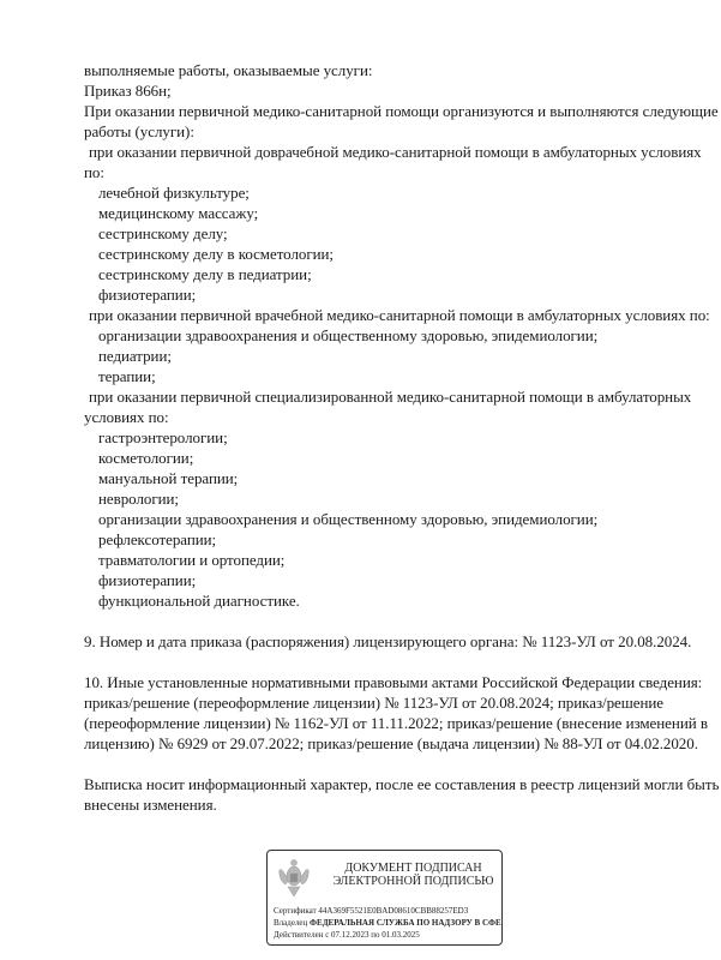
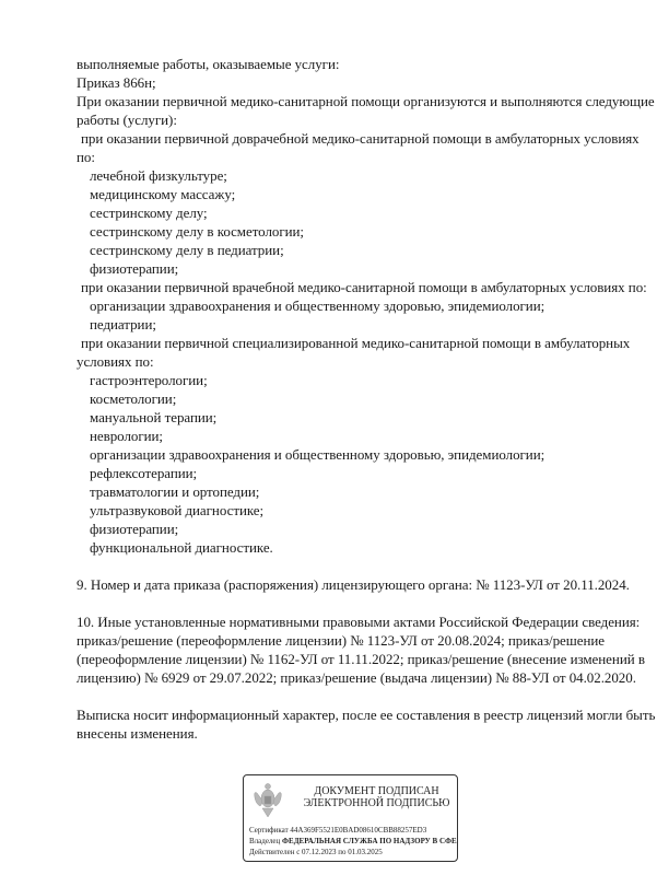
  выполняемые работы, оказываемые услуги:
  Приказ 866н;
  При оказании первичной медико-санитарной помощи организуются и выполняются следующие
  работы (услуги):
  при оказании первичной доврачебной медико-санитарной помощи в амбулаторных условиях
  по:
  лечебной физкультуре;
  медицинскому массажу;
  сестринскому делу;
  сестринскому делу в косметологии;
  сестринскому делу в педиатрии;
  физиотерапии;
  при оказании первичной врачебной медико-санитарной помощи в амбулаторных условиях по:
  организации здравоохранения и общественному здоровью, эпидемиологии;
  педиатрии;
- терапии;
  при оказании первичной специализированной медико-санитарной помощи в амбулаторных
  условиях по:
  гастроэнтерологии;
  косметологии;
  мануальной терапии;
  неврологии;
  организации здравоохранения и общественному здоровью, эпидемиологии;
  рефлексотерапии;
  травматологии и ортопедии;
+ ультразвуковой диагностике;
  физиотерапии;
  функциональной диагностике.
- 9. Номер и дата приказа (распоряжения) лицензирующего органа: № 1123-УЛ от 20.08.2024.
+ 9. Номер и дата приказа (распоряжения) лицензирующего органа: № 1123-УЛ от 20.11.2024.
  10. Иные установленные нормативными правовыми актами Российской Федерации сведения:
  приказ/решение (переоформление лицензии) № 1123-УЛ от 20.08.2024; приказ/решение
  (переоформление лицензии) № 1162-УЛ от 11.11.2022; приказ/решение (внесение изменений в
  лицензию) № 6929 от 29.07.2022; приказ/решение (выдача лицензии) № 88-УЛ от 04.02.2020.
  Выписка носит информационный характер, после ее составления в реестр лицензий могли быть
  внесены изменения.
  ДОКУМЕНТ ПОДПИСАН
  ЭЛЕКТРОННОЙ ПОДПИСЬЮ
  Сертификат 44A369F5521E0BAD08610CBB88257ED3
  Действителен с 07.12.2023 по 01.03.2025
